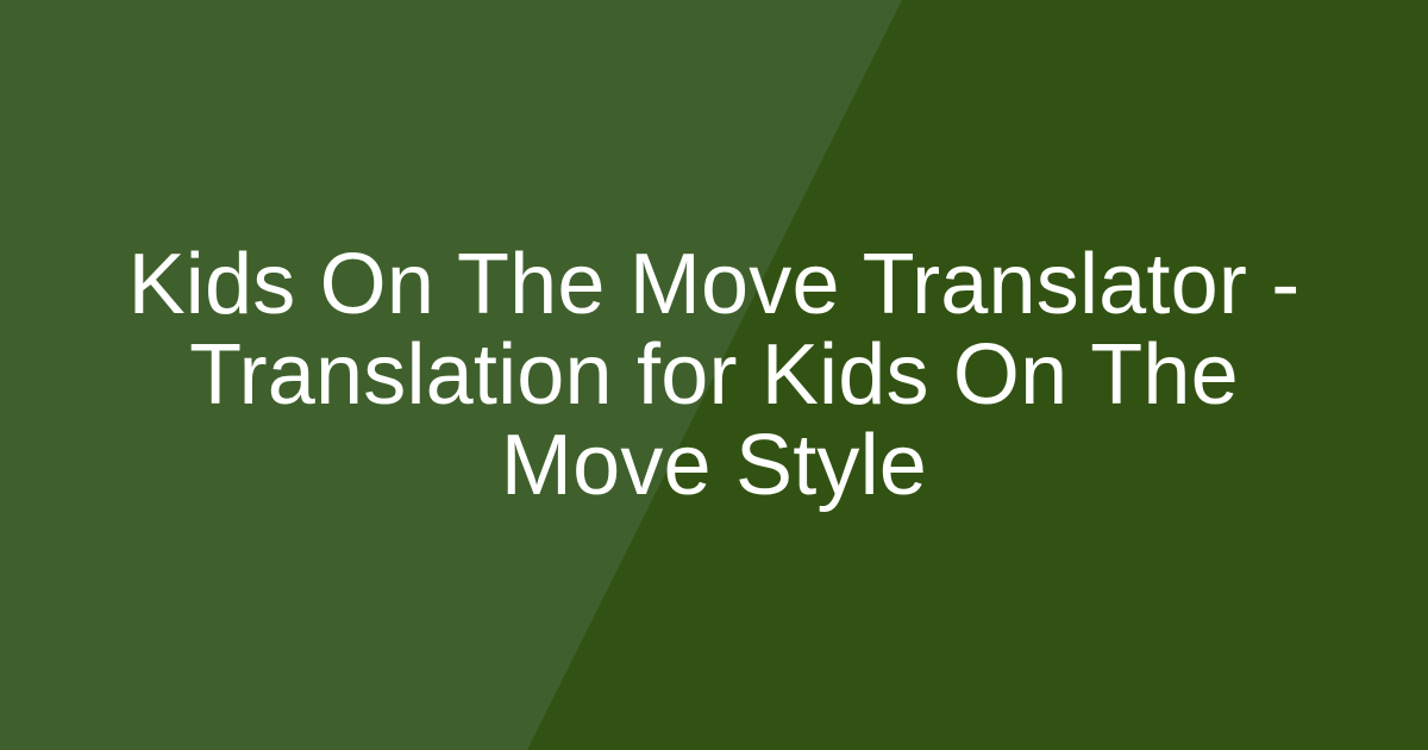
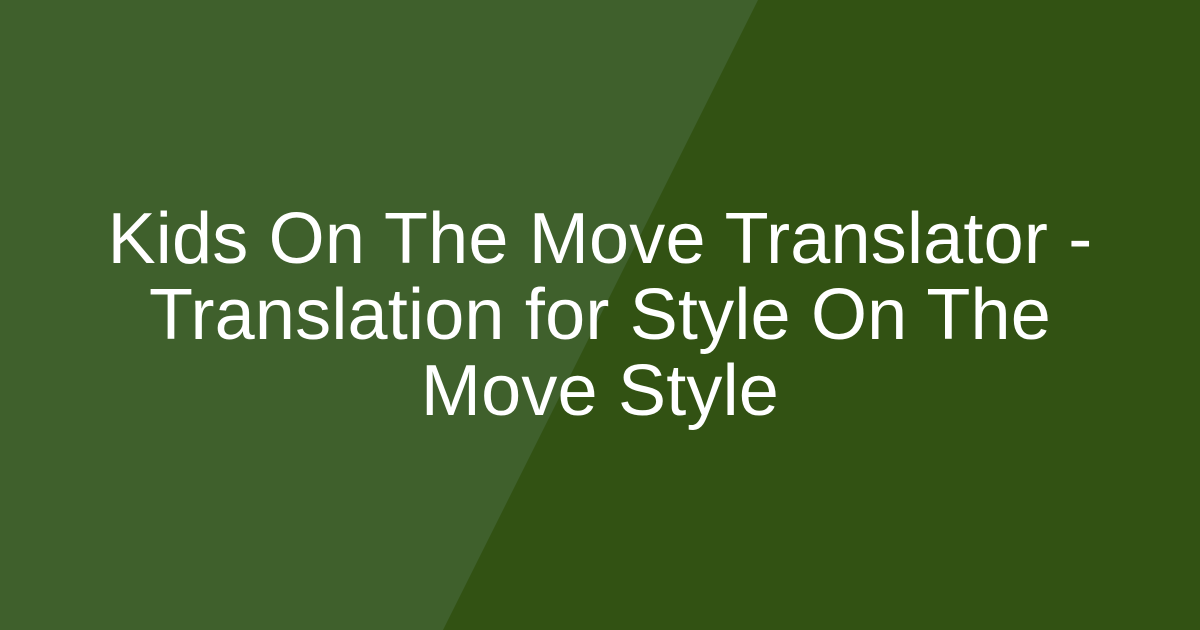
- Kids On The Move Translator - Translation for Kids On The Move Style
+ Kids On The Move Translator - Translation for Style On The Move Style
